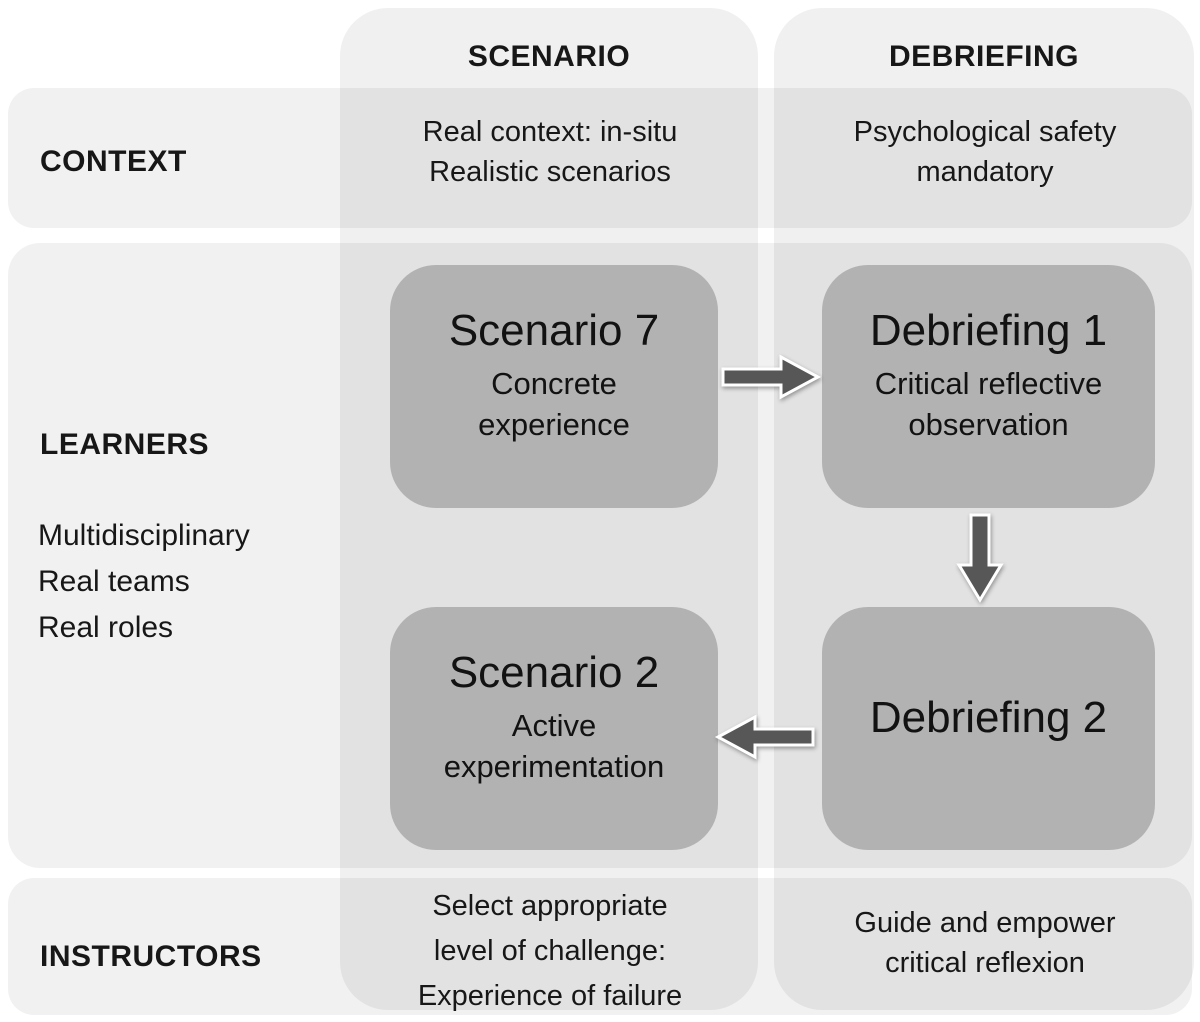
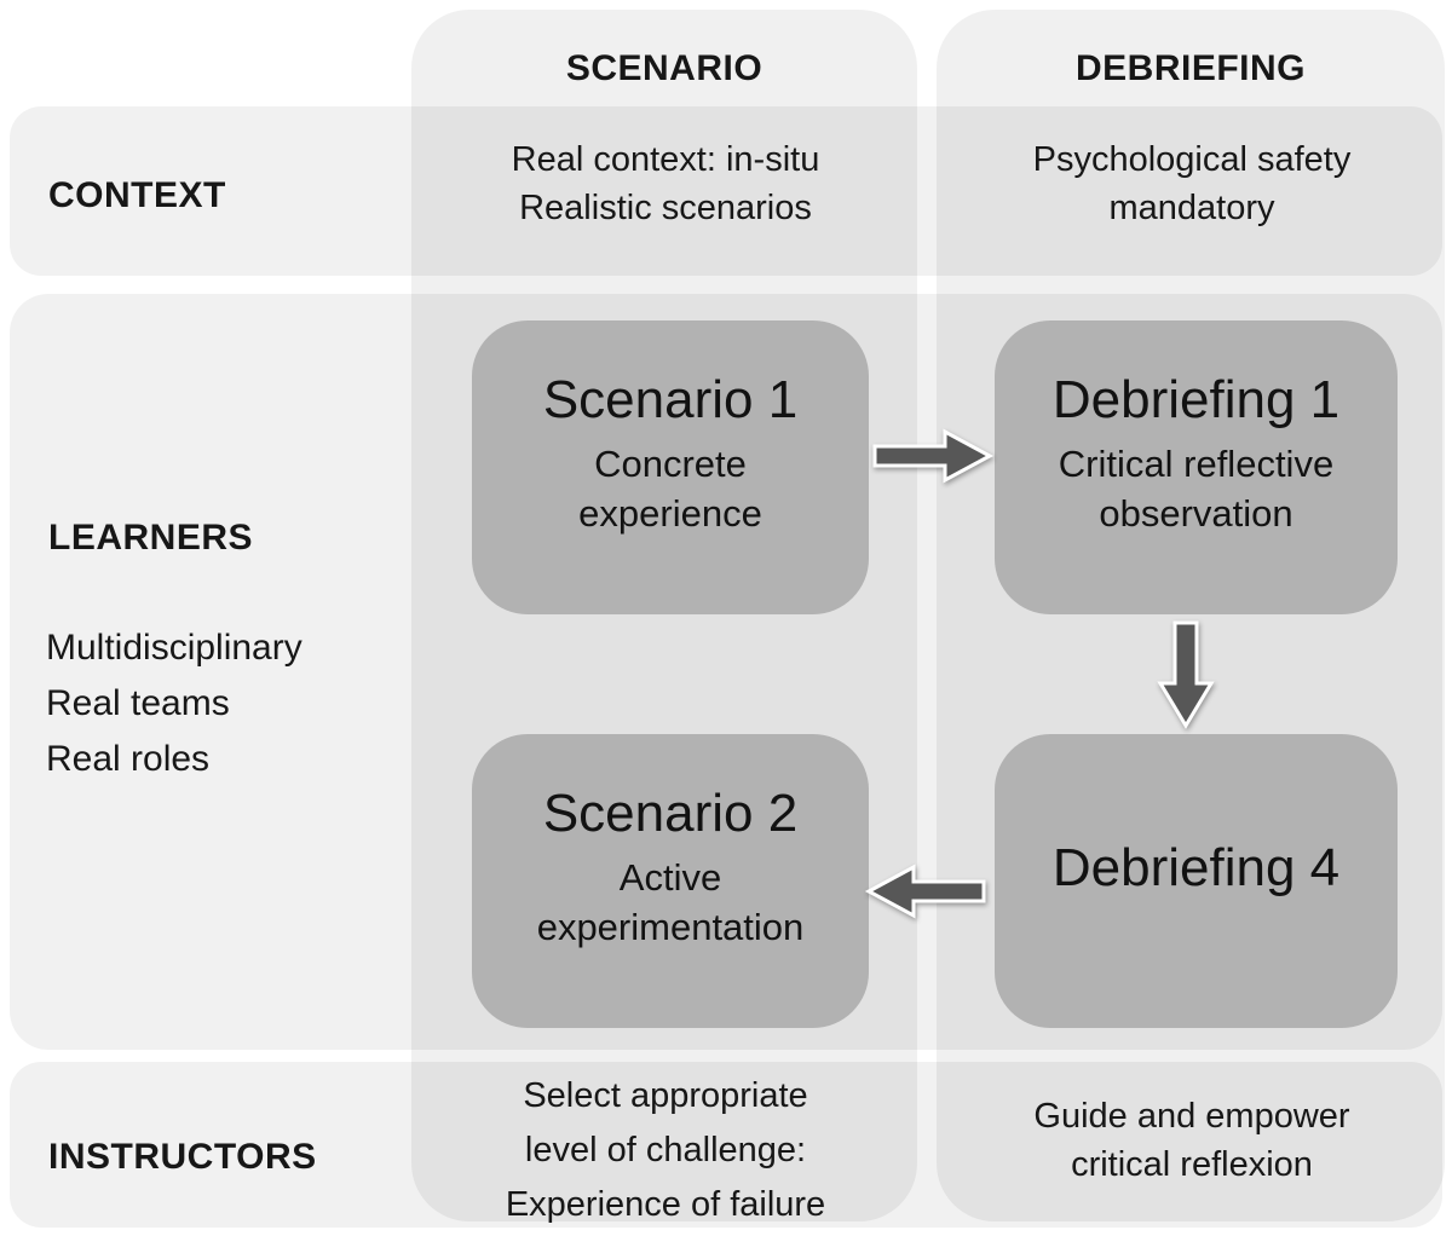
  SCENARIO
  DEBRIEFING
  CONTEXT
  LEARNERS
  INSTRUCTORS
  Real context: in-situ
  Realistic scenarios
  Psychological safety
  mandatory
  Multidisciplinary
  Real teams
  Real roles
  Select appropriate
  level of challenge:
  Experience of failure
  Guide and empower
  critical reflexion
- Scenario 7
+ Scenario 1
  Concrete
  experience
  Debriefing 1
  Critical reflective
  observation
  Scenario 2
  Active
  experimentation
- Debriefing 2
+ Debriefing 4
